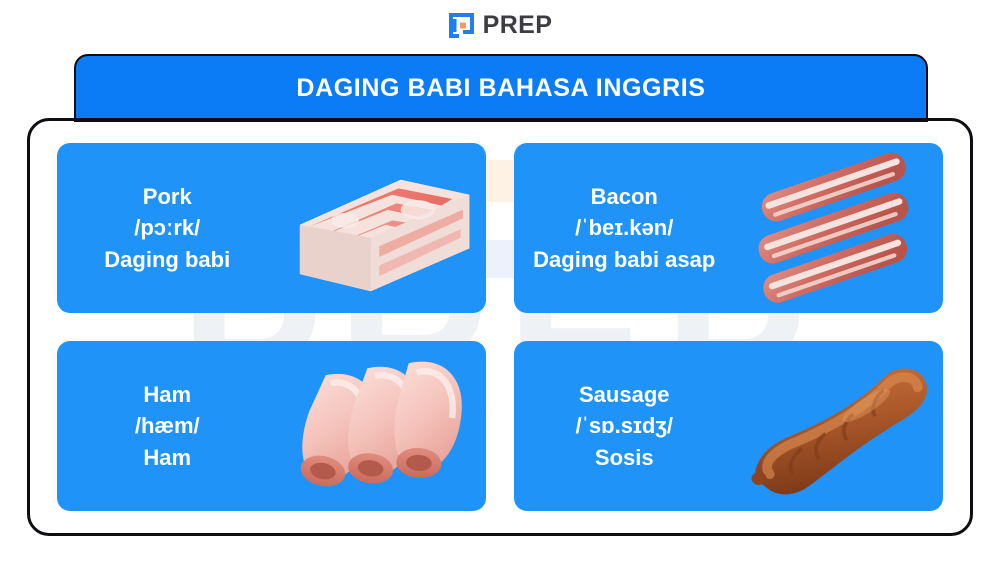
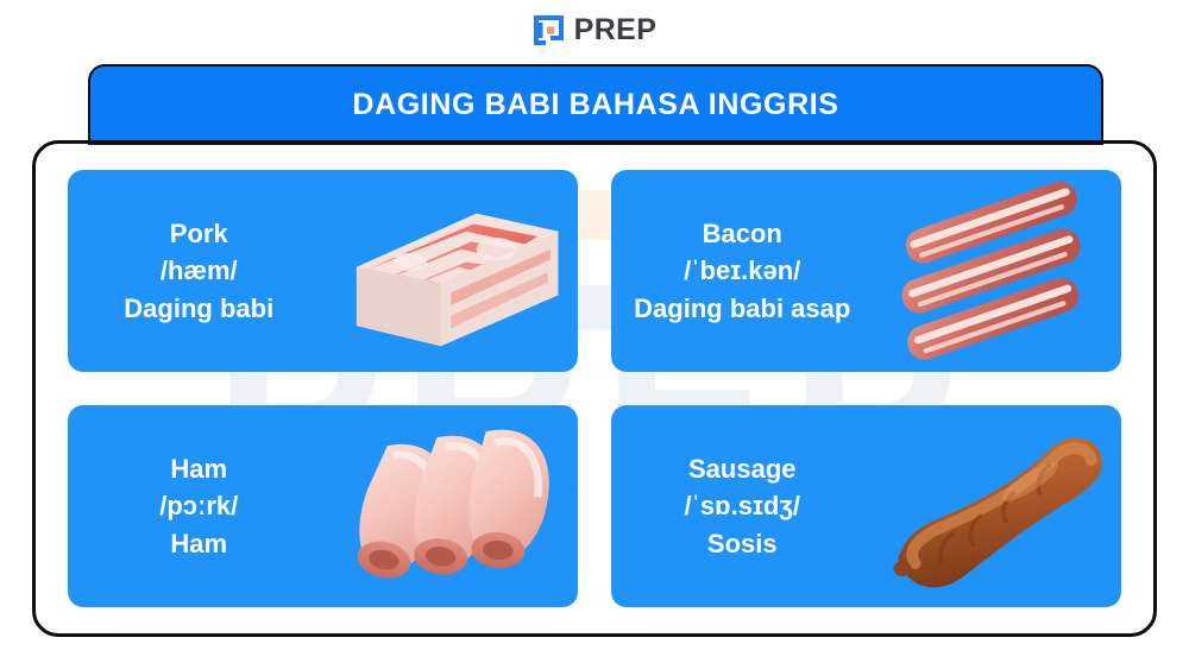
  PREP
  PREP
  DAGING BABI BAHASA INGGRIS
  Pork
- /pɔːrk/
+ /hæm/
  Daging babi
  Bacon
  /ˈbeɪ.kən/
  Daging babi asap
  Ham
- /hæm/
+ /pɔːrk/
  Ham
  Sausage
  /ˈsɒ.sɪdʒ/
  Sosis
